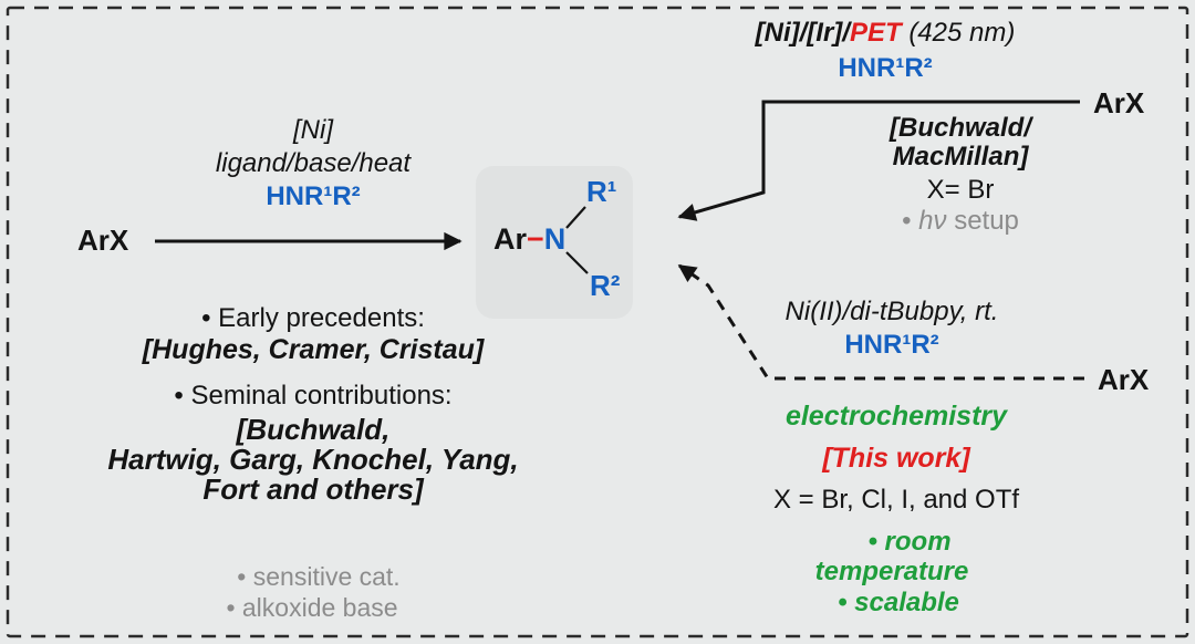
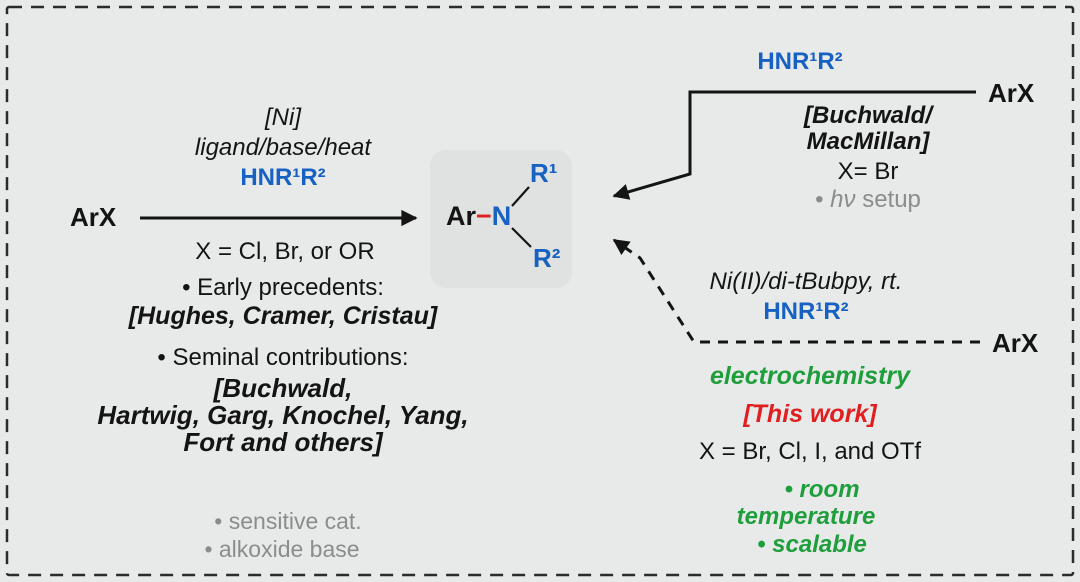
  [Ni]
  ligand/base/heat
  HNR¹R²
  ArX
+ X = Cl, Br, or OR
  • Early precedents:
  [Hughes, Cramer, Cristau]
  • Seminal contributions:
  [Buchwald,
  Hartwig, Garg, Knochel, Yang,
  Fort and others]
  • sensitive cat.
  • alkoxide base
  Ar−N
  R¹
  R²
- [Ni]/[Ir]/PET (425 nm)
  HNR¹R²
  ArX
  [Buchwald/
  MacMillan]
  X= Br
  • hν setup
  Ni(II)/di-tBubpy, rt.
  HNR¹R²
  ArX
  electrochemistry
  [This work]
  X = Br, Cl, I, and OTf
  • room
  temperature
  • scalable
